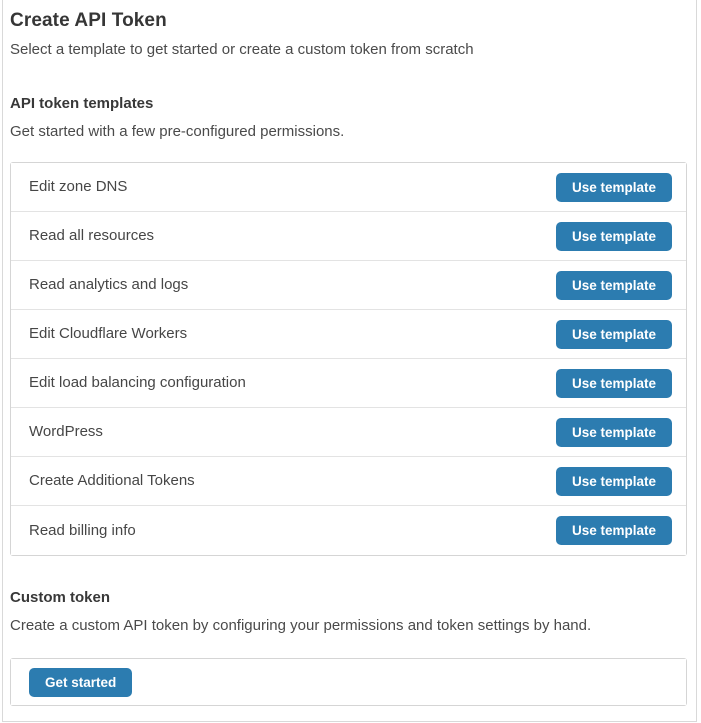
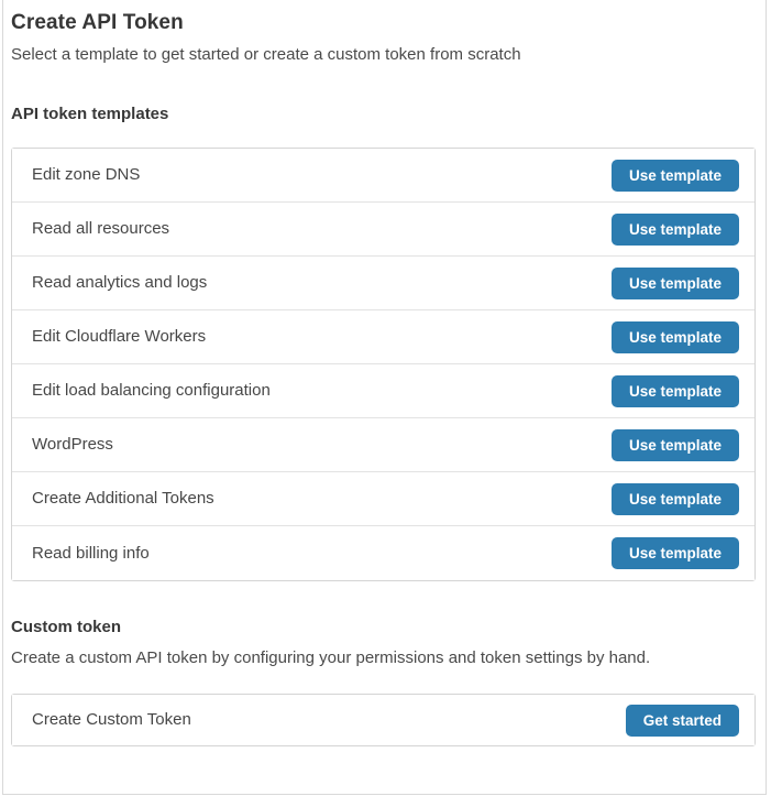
  Create API Token
  Select a template to get started or create a custom token from scratch
  API token templates
- Get started with a few pre-configured permissions.
  Edit zone DNS
  Use template
  Read all resources
  Use template
  Read analytics and logs
  Use template
  Edit Cloudflare Workers
  Use template
  Edit load balancing configuration
  Use template
  WordPress
  Use template
  Create Additional Tokens
  Use template
  Read billing info
  Use template
  Custom token
  Create a custom API token by configuring your permissions and token settings by hand.
+ Create Custom Token
  Get started
